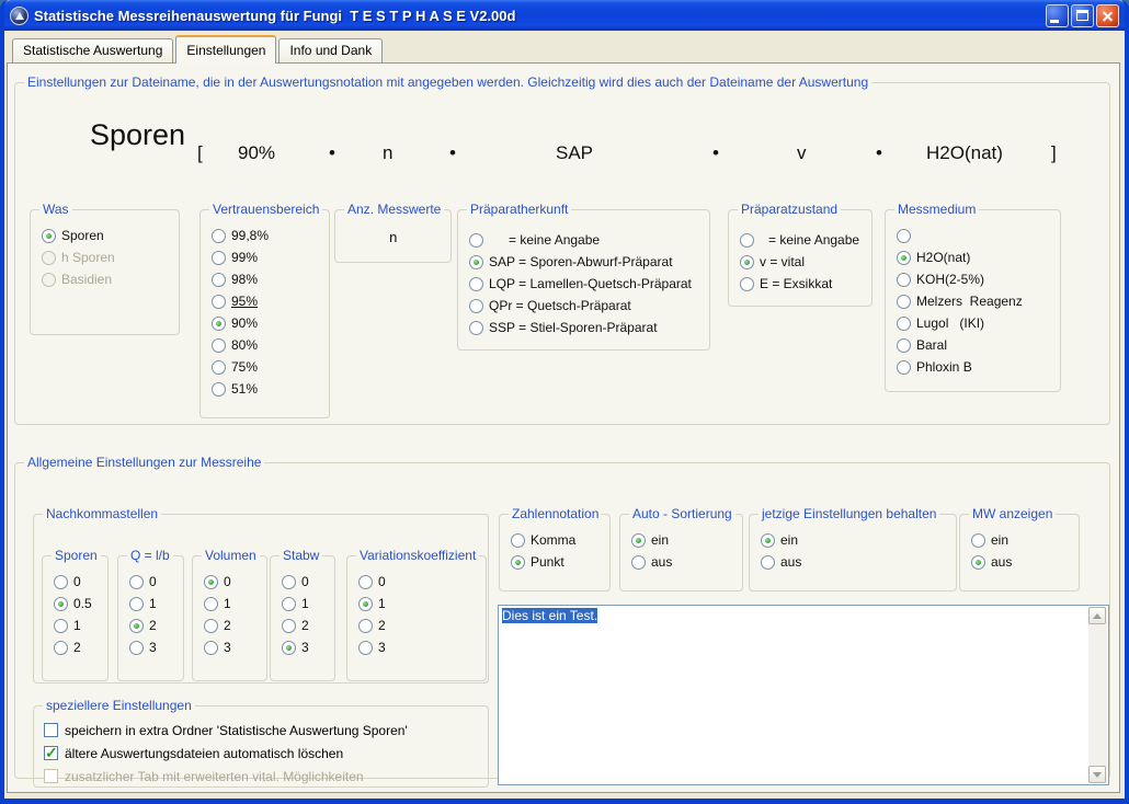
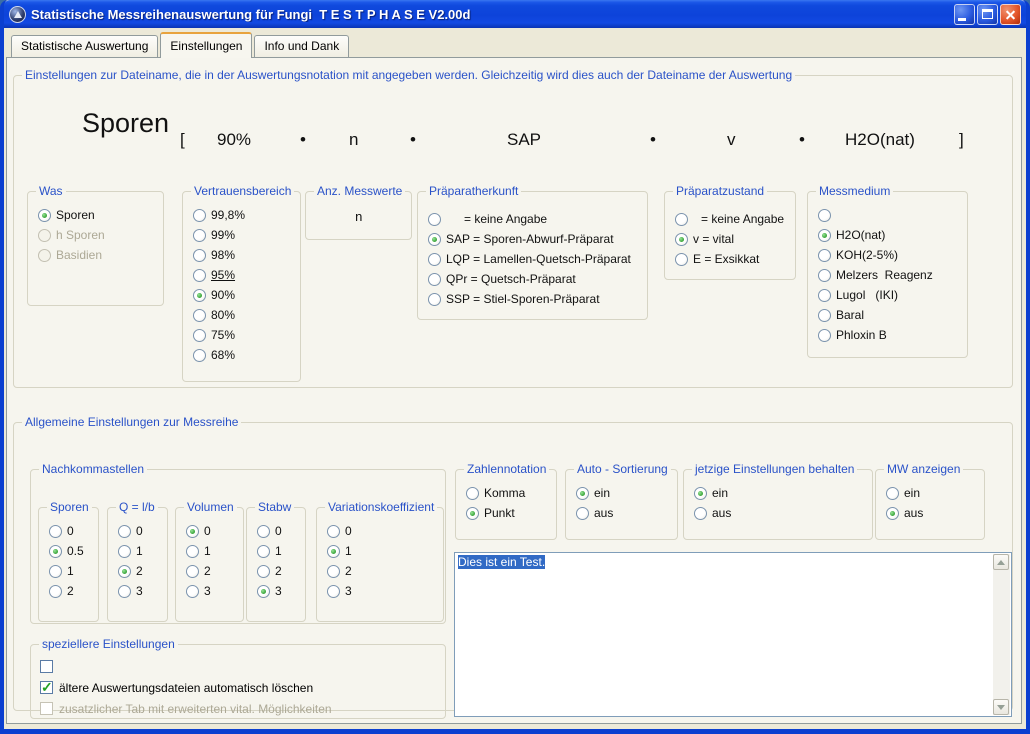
  Statistische Messreihenauswertung für Fungi T E S T P H A S E V2.00d
  Statistische Auswertung
  Einstellungen
  Info und Dank
  Einstellungen zur Dateiname, die in der Auswertungsnotation mit angegeben werden. Gleichzeitig wird dies auch der Dateiname der Auswertung
  Sporen
  [
  90%
  •
  n
  •
  SAP
  •
  v
  •
  H2O(nat)
  ]
  Was
  Sporen
  h Sporen
  Basidien
  Vertrauensbereich
  99,8%
  99%
  98%
  95%
  90%
  80%
  75%
- 51%
+ 68%
  Anz. Messwerte
  n
  Präparatherkunft
  = keine Angabe
  SAP = Sporen-Abwurf-Präparat
  LQP = Lamellen-Quetsch-Präparat
  QPr = Quetsch-Präparat
  SSP = Stiel-Sporen-Präparat
  Präparatzustand
  = keine Angabe
  v = vital
  E = Exsikkat
  Messmedium
  H2O(nat)
  KOH(2-5%)
  Melzers Reagenz
  Lugol (IKI)
  Baral
  Phloxin B
  Allgemeine Einstellungen zur Messreihe
  Nachkommastellen
  Sporen
  0
  0.5
  1
  2
  Q = l/b
  0
  1
  2
  3
  Volumen
  0
  1
  2
  3
  Stabw
  0
  1
  2
  3
  Variationskoeffizient
  0
  1
  2
  3
  Zahlennotation
  Komma
  Punkt
  Auto - Sortierung
  ein
  aus
  jetzige Einstellungen behalten
  ein
  aus
  MW anzeigen
  ein
  aus
  speziellere Einstellungen
- speichern in extra Ordner 'Statistische Auswertung Sporen'
  ältere Auswertungsdateien automatisch löschen
  zusatzlicher Tab mit erweiterten vital. Möglichkeiten
  Dies ist ein Test.
